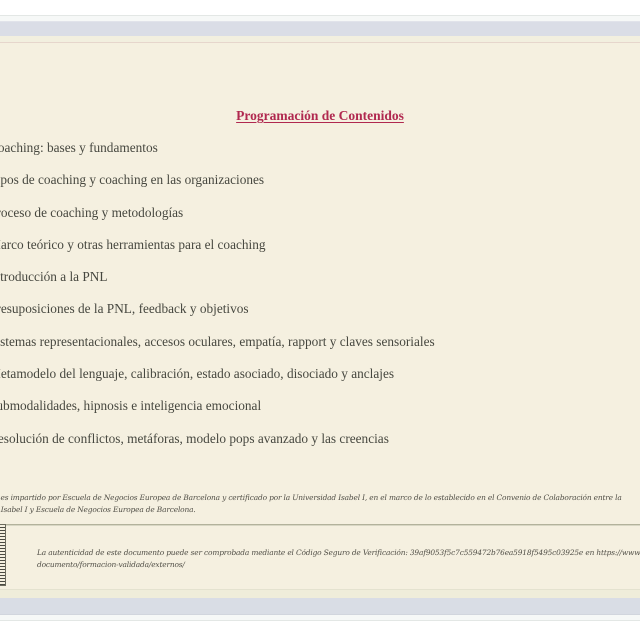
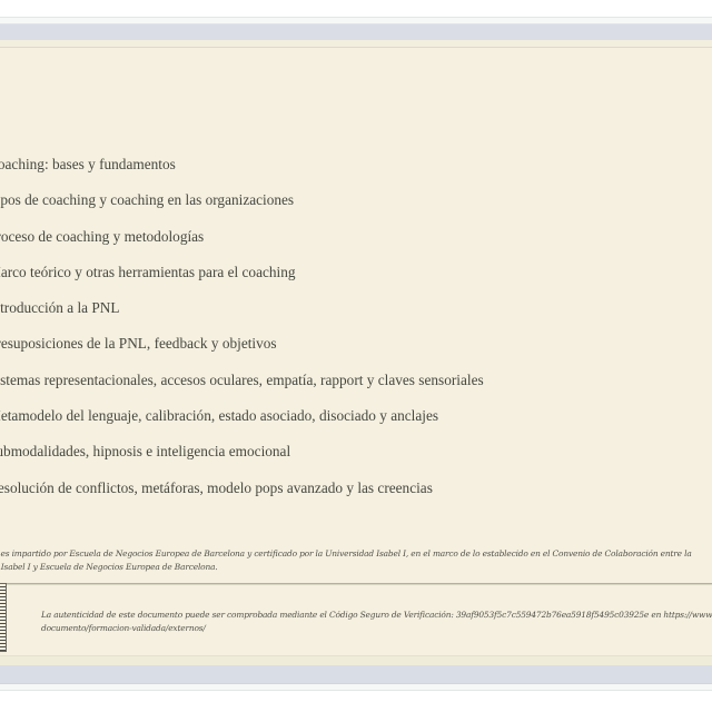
- Programación de Contenidos
  oaching: bases y fundamentos
  pos de coaching y coaching en las organizaciones
  oceso de coaching y metodologías
  arco teórico y otras herramientas para el coaching
  troducción a la PNL
  esuposiciones de la PNL, feedback y objetivos
  stemas representacionales, accesos oculares, empatía, rapport y claves sensoriales
  etamodelo del lenguaje, calibración, estado asociado, disociado y anclajes
  bmodalidades, hipnosis e inteligencia emocional
  esolución de conflictos, metáforas, modelo pops avanzado y las creencias
  es impartido por Escuela de Negocios Europea de Barcelona y certificado por la Universidad Isabel I, en el marco de lo establecido en el Convenio de Colaboración entre la
  Isabel I y Escuela de Negocios Europea de Barcelona.
  La autenticidad de este documento puede ser comprobada mediante el Código Seguro de Verificación: 39af9053f5c7c559472b76ea5918f5495c03925e en https://www
  documento/formacion-validada/externos/
